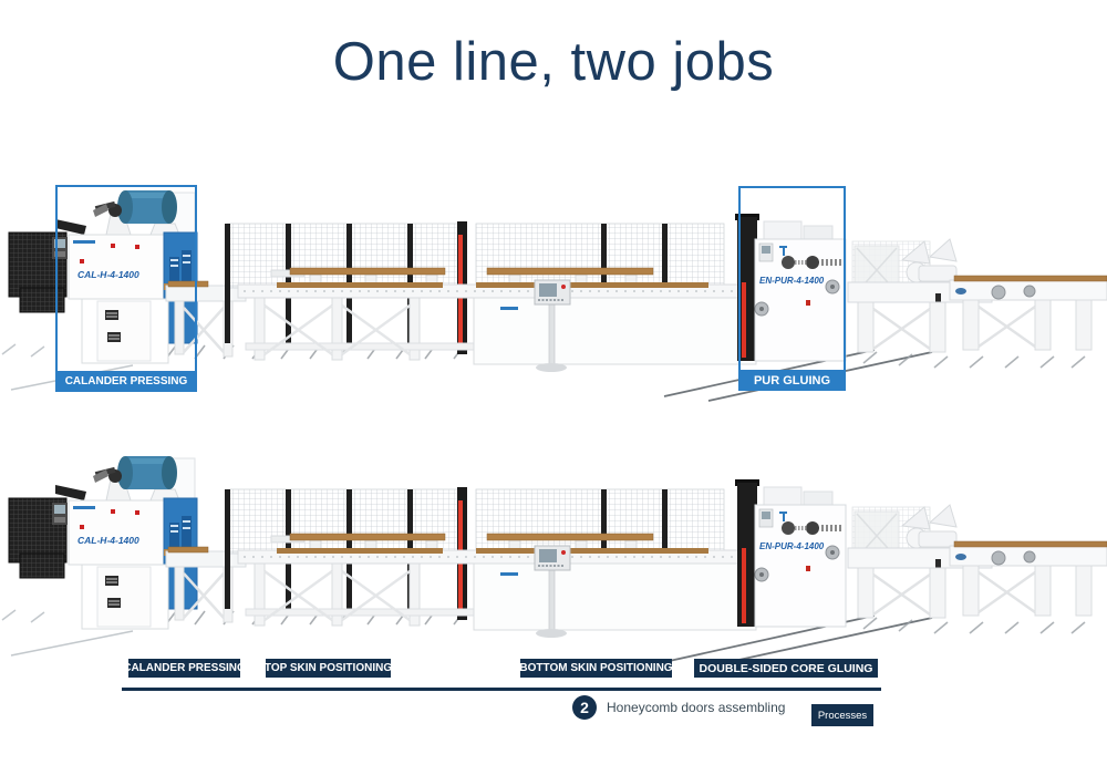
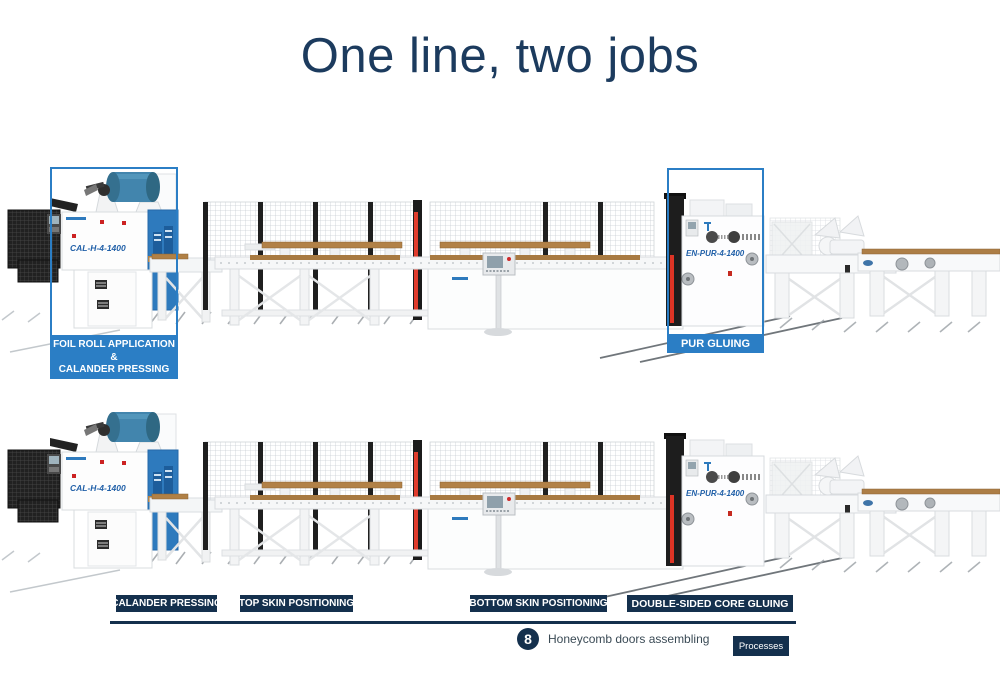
  One line, two jobs
+ FOIL ROLL APPLICATION &
  CALANDER PRESSING
  PUR GLUING
  CALANDER PRESSING
  TOP SKIN POSITIONING
  BOTTOM SKIN POSITIONING
  DOUBLE-SIDED CORE GLUING
- 2
+ 8
  Honeycomb doors assembling
  Processes
